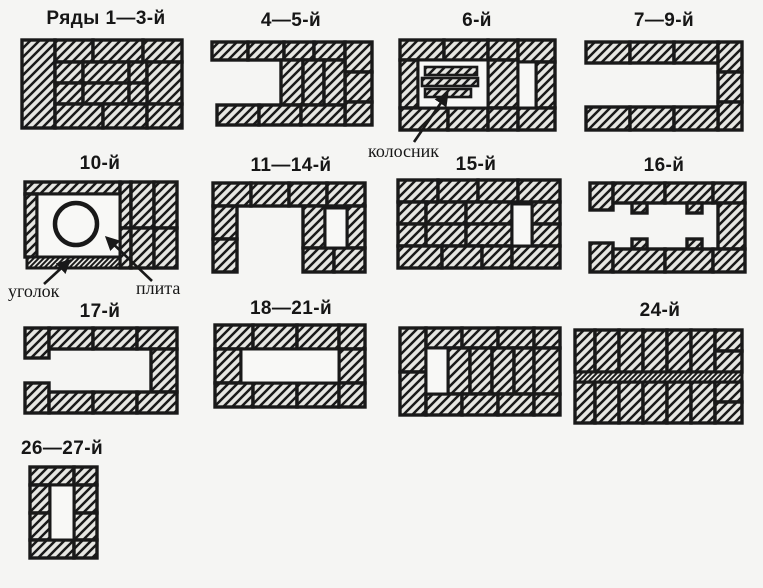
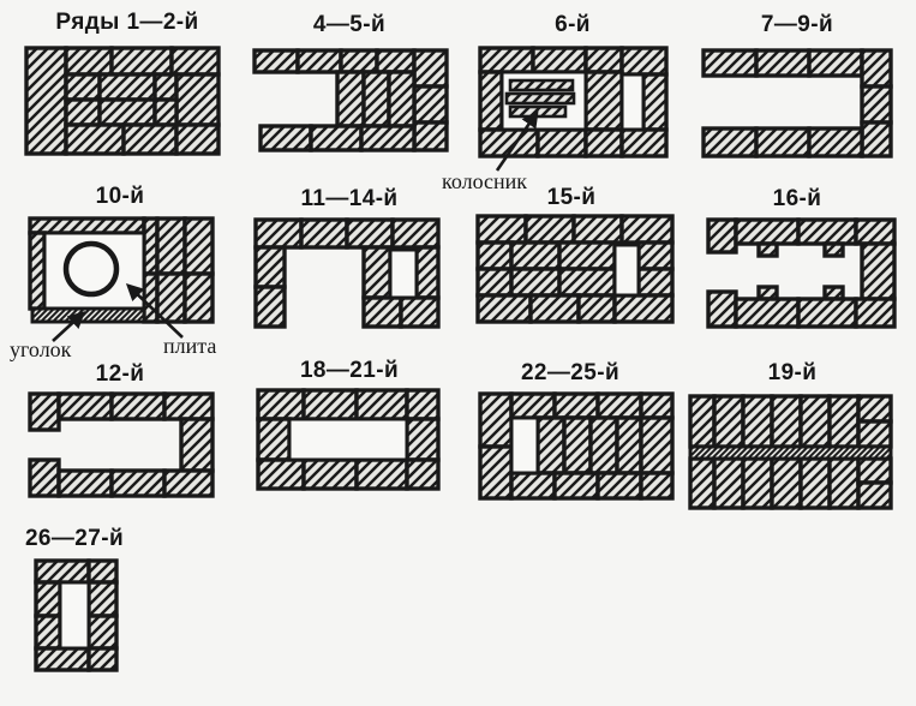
- Ряды 1—3-й
+ Ряды 1—2-й
  4—5-й
  6-й
  7—9-й
  10-й
  11—14-й
  15-й
  16-й
- 17-й
+ 12-й
  18—21-й
+ 22—25-й
- 24-й
+ 19-й
  26—27-й
  колосник
  уголок
  плита
